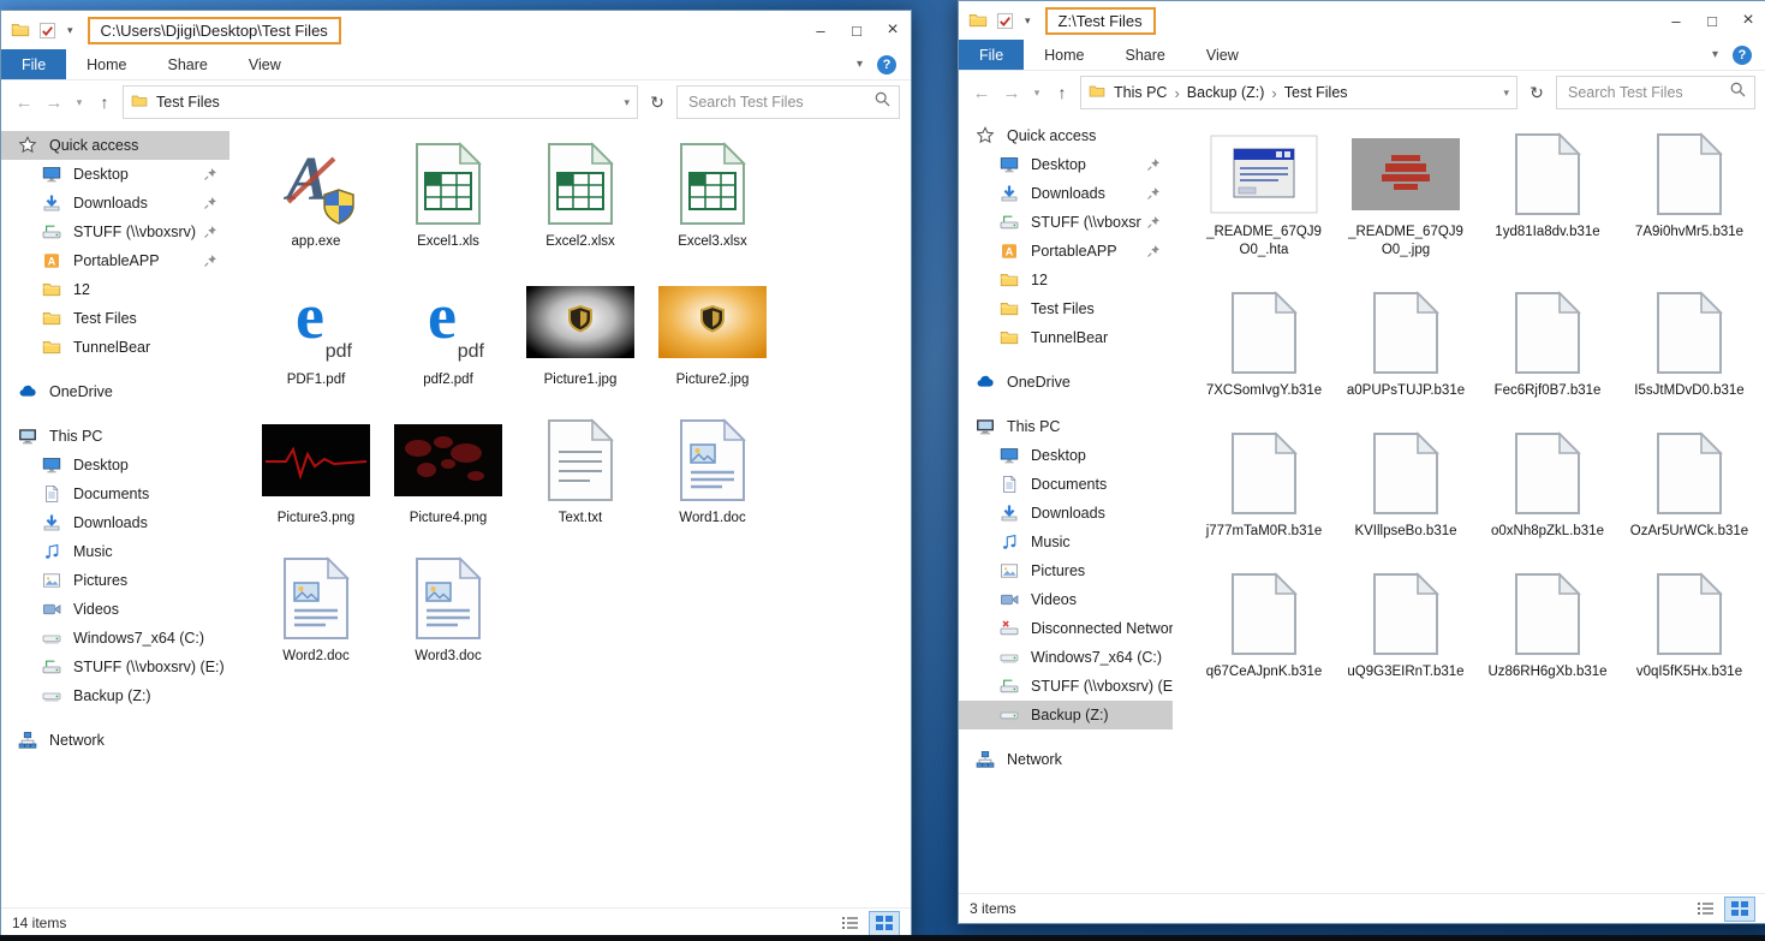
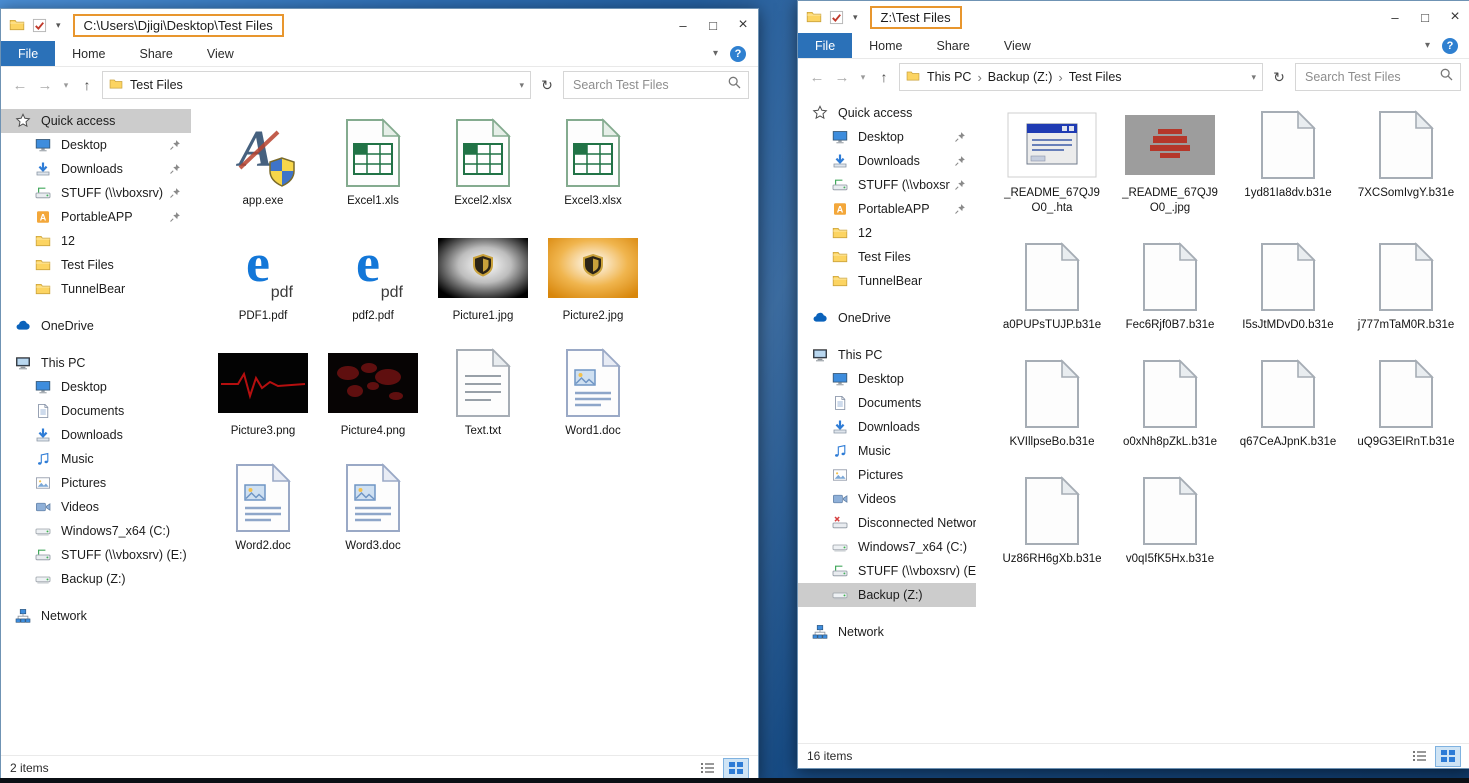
  ▾
  C:\Users\Djigi\Desktop\Test Files
  –
  □
  ×
  File
  Home
  Share
  View
  ▾
  ?
  ←
  →
  ▾
  ↑
  Test Files
  ▾
  ↻
  Search Test Files
  Quick access
  Desktop
  Downloads
  STUFF (\\vboxsrv)
  A
  PortableAPP
  12
  Test Files
  TunnelBear
  OneDrive
  This PC
  Desktop
  Documents
  Downloads
  Music
  Pictures
  Videos
  Windows7_x64 (C:)
  STUFF (\\vboxsrv) (E:)
  Backup (Z:)
  Network
  A
  app.exe
  Excel1.xls
  Excel2.xlsx
  Excel3.xlsx
  e
  pdf
  PDF1.pdf
  e
  pdf
  pdf2.pdf
  Picture1.jpg
  Picture2.jpg
  Picture3.png
  Picture4.png
  Text.txt
  Word1.doc
  Word2.doc
  Word3.doc
- 14 items
+ 2 items
  ▾
  Z:\Test Files
  –
  □
  ×
  File
  Home
  Share
  View
  ▾
  ?
  ←
  →
  ▾
  ↑
  This PC
  ›
  Backup (Z:)
  ›
  Test Files
  ▾
  ↻
  Search Test Files
  Quick access
  Desktop
  Downloads
  STUFF (\\vboxsr
  A
  PortableAPP
  12
  Test Files
  TunnelBear
  OneDrive
  This PC
  Desktop
  Documents
  Downloads
  Music
  Pictures
  Videos
  Disconnected Networ
  Windows7_x64 (C:)
  STUFF (\\vboxsrv) (E
  Backup (Z:)
  Network
  _README_67QJ9O0_.hta
  _README_67QJ9O0_.jpg
  1yd81Ia8dv.b31e
- 7A9i0hvMr5.b31e
  7XCSomIvgY.b31e
  a0PUPsTUJP.b31e
  Fec6Rjf0B7.b31e
  I5sJtMDvD0.b31e
  j777mTaM0R.b31e
  KVIllpseBo.b31e
  o0xNh8pZkL.b31e
- OzAr5UrWCk.b31e
  q67CeAJpnK.b31e
  uQ9G3EIRnT.b31e
  Uz86RH6gXb.b31e
  v0qI5fK5Hx.b31e
- 3 items
+ 16 items
